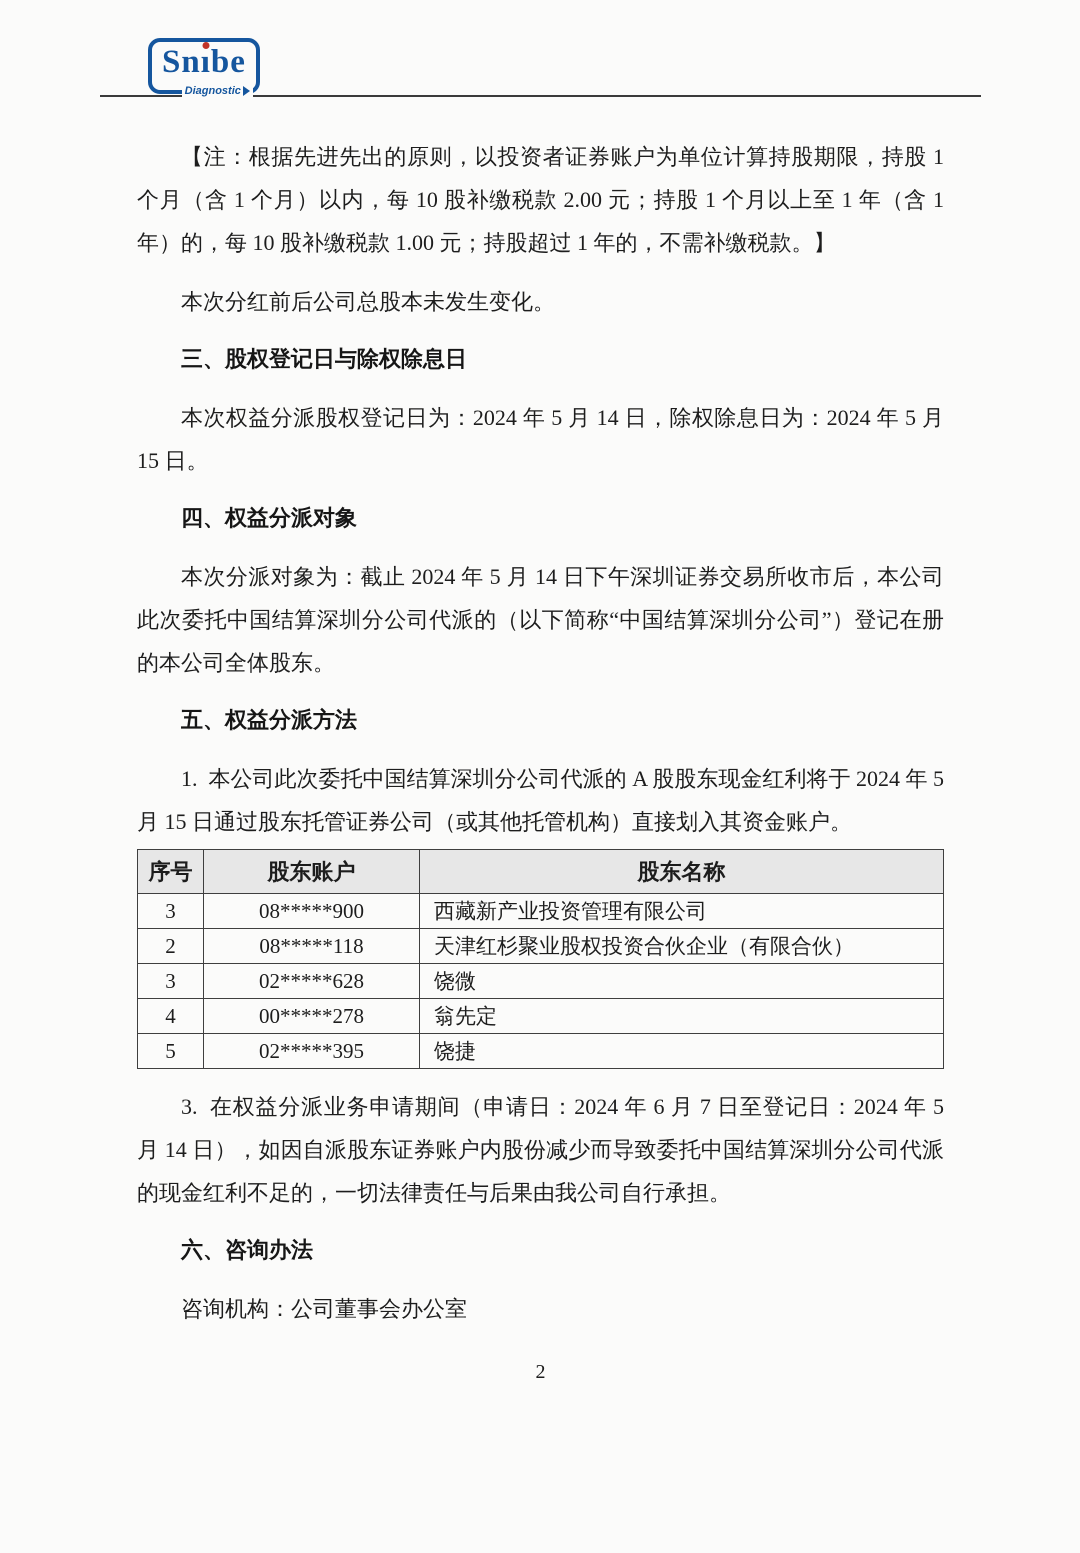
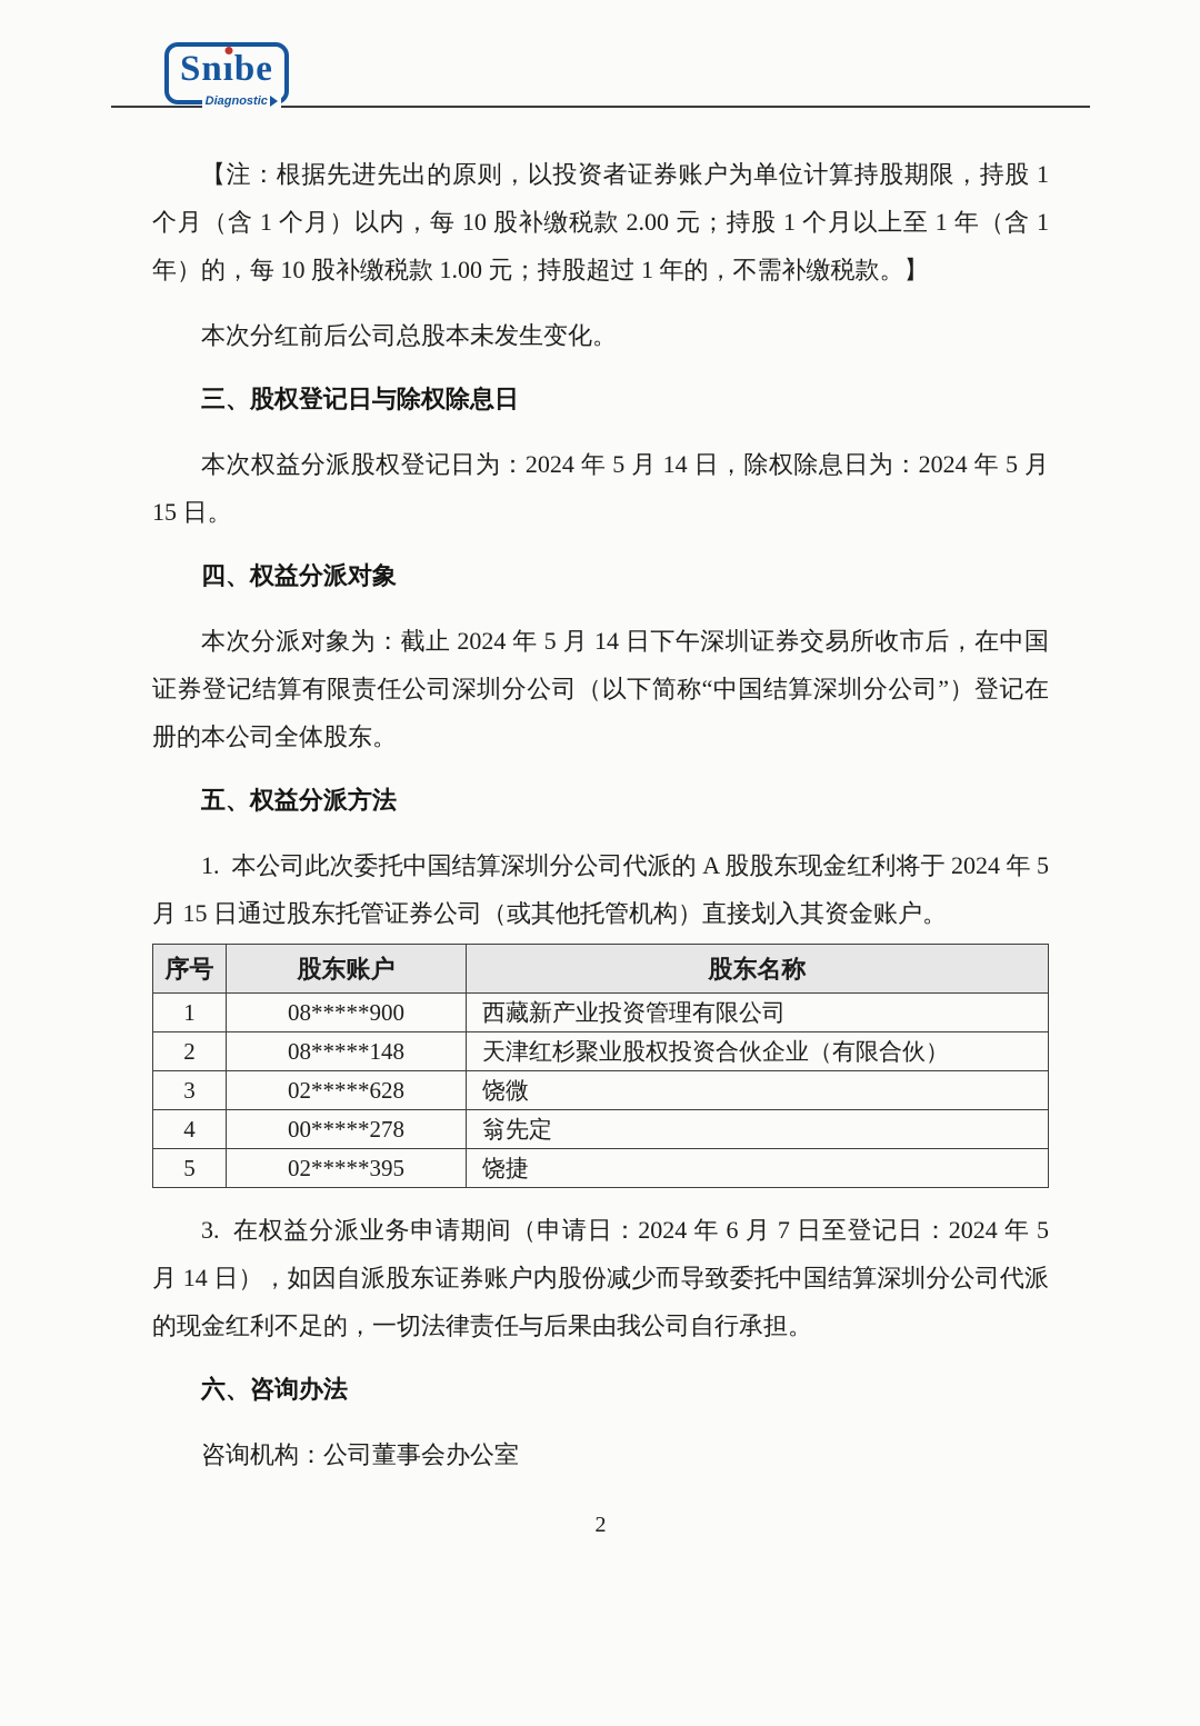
  Snıbe
  Diagnostic
  【注：根据先进先出的原则，以投资者证券账户为单位计算持股期限，持股 1 个月（含 1 个月）以内，每 10 股补缴税款 2.00 元；持股 1 个月以上至 1 年（含 1 年）的，每 10 股补缴税款 1.00 元；持股超过 1 年的，不需补缴税款。】
  本次分红前后公司总股本未发生变化。
  三、股权登记日与除权除息日
  本次权益分派股权登记日为：2024 年 5 月 14 日，除权除息日为：2024 年 5 月 15 日。
  四、权益分派对象
- 本次分派对象为：截止 2024 年 5 月 14 日下午深圳证券交易所收市后，本公司此次委托中国结算深圳分公司代派的（以下简称“中国结算深圳分公司”）登记在册的本公司全体股东。
+ 本次分派对象为：截止 2024 年 5 月 14 日下午深圳证券交易所收市后，在中国证券登记结算有限责任公司深圳分公司（以下简称“中国结算深圳分公司”）登记在册的本公司全体股东。
  五、权益分派方法
  1. 本公司此次委托中国结算深圳分公司代派的 A 股股东现金红利将于 2024 年 5 月 15 日通过股东托管证券公司（或其他托管机构）直接划入其资金账户。
  序号	股东账户	股东名称
- 3	08*****900	西藏新产业投资管理有限公司
+ 1	08*****900	西藏新产业投资管理有限公司
- 2	08*****118	天津红杉聚业股权投资合伙企业（有限合伙）
+ 2	08*****148	天津红杉聚业股权投资合伙企业（有限合伙）
  3	02*****628	饶微
  4	00*****278	翁先定
  5	02*****395	饶捷
  3. 在权益分派业务申请期间（申请日：2024 年 6 月 7 日至登记日：2024 年 5 月 14 日），如因自派股东证券账户内股份减少而导致委托中国结算深圳分公司代派的现金红利不足的，一切法律责任与后果由我公司自行承担。
  六、咨询办法
  咨询机构：公司董事会办公室
  2
